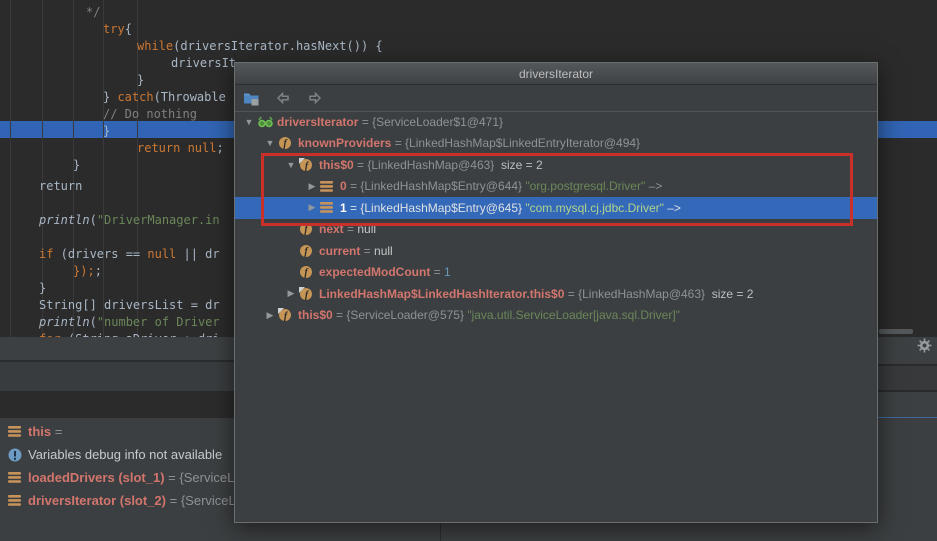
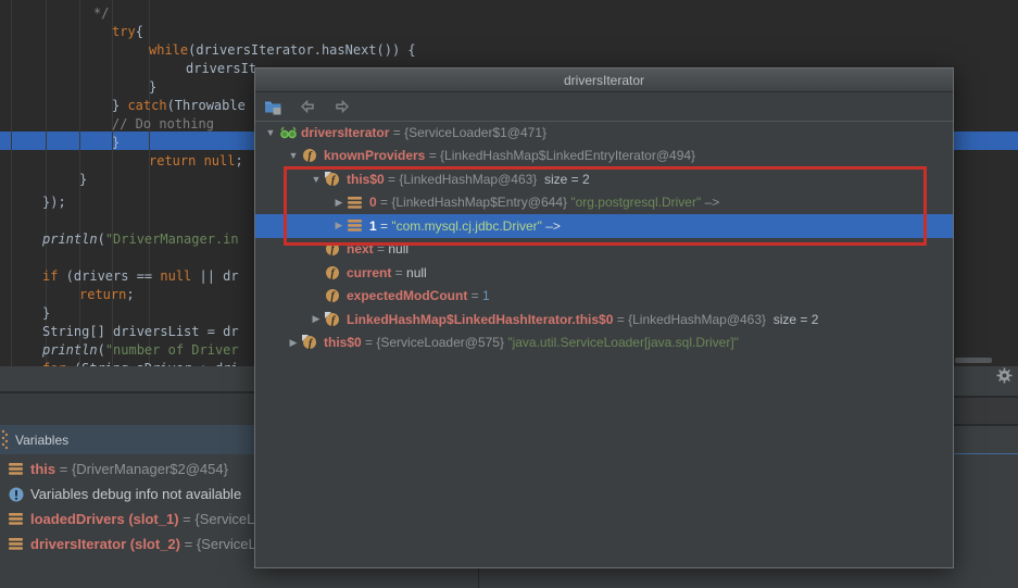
  */
  try{
  while(driversIterator.hasNext()) {
  driversIt
  }
  } catch(Throwable
  // Do nothing
  }
  return null;
  }
- return
+ });
  println("DriverManager.in
  if (drivers == null || dr
- });;
+ return;
  }
  String[] driversList = dr
  println("number of Driver
+ Variables
  this
  =
+ {DriverManager$2@454}
  Variables debug info not available
  loadedDrivers (slot_1)
  =
  {ServiceL
  driversIterator (slot_2)
  =
  {ServiceL
  driversIterator
  ▼
  driversIterator
  =
  {ServiceLoader$1@471}
  ▼
  f
  knownProviders
  =
  {LinkedHashMap$LinkedEntryIterator@494}
  ▼
  f
  this$0
  =
  {LinkedHashMap@463}
  size = 2
  ▶
  0
  =
  {LinkedHashMap$Entry@644}
  "org.postgresql.Driver"
  –>
  ▶
  1
  =
- {LinkedHashMap$Entry@645}
  "com.mysql.cj.jdbc.Driver"
  –>
  f
  next
  =
  null
  f
  current
  =
  null
  f
  expectedModCount
  =
  1
  ▶
  f
  LinkedHashMap$LinkedHashIterator.this$0
  =
  {LinkedHashMap@463}
  size = 2
  ▶
  f
  this$0
  =
  {ServiceLoader@575}
  "java.util.ServiceLoader[java.sql.Driver]"
